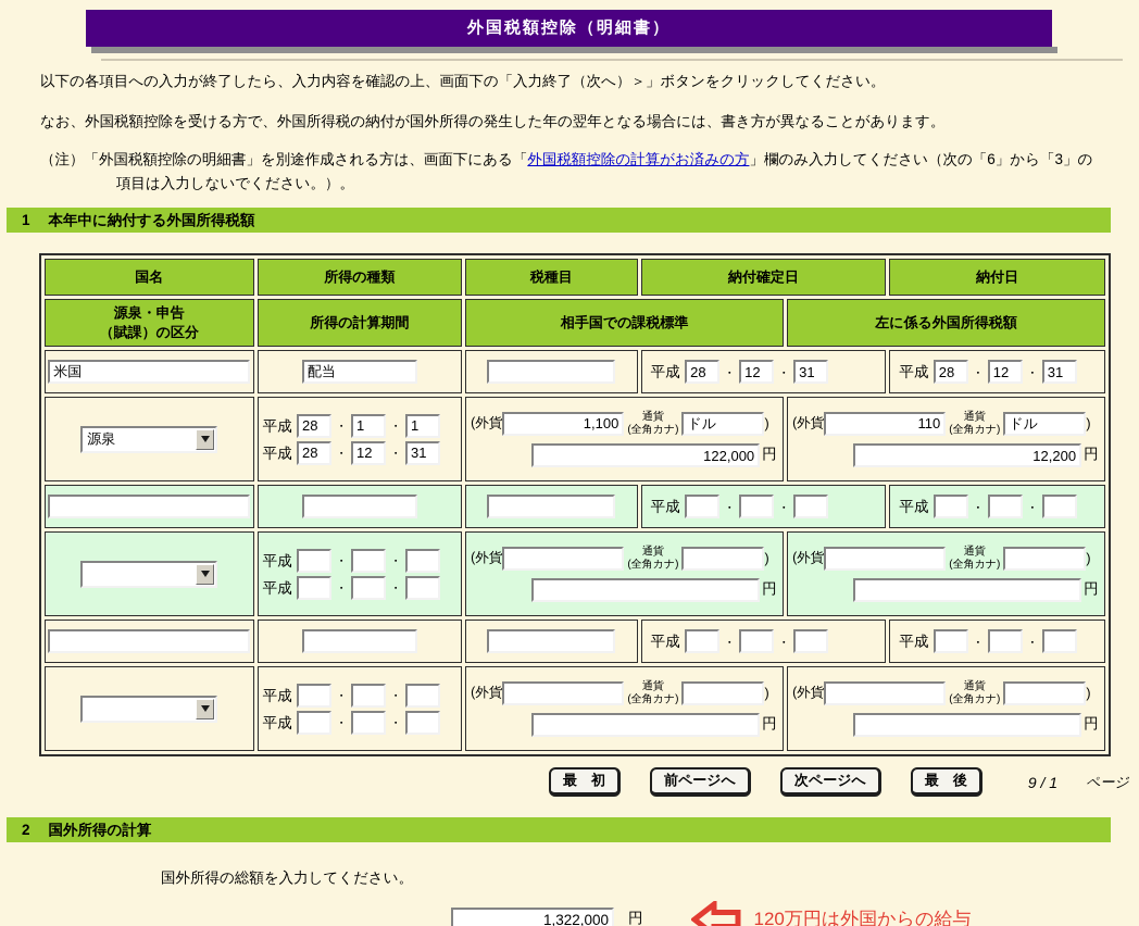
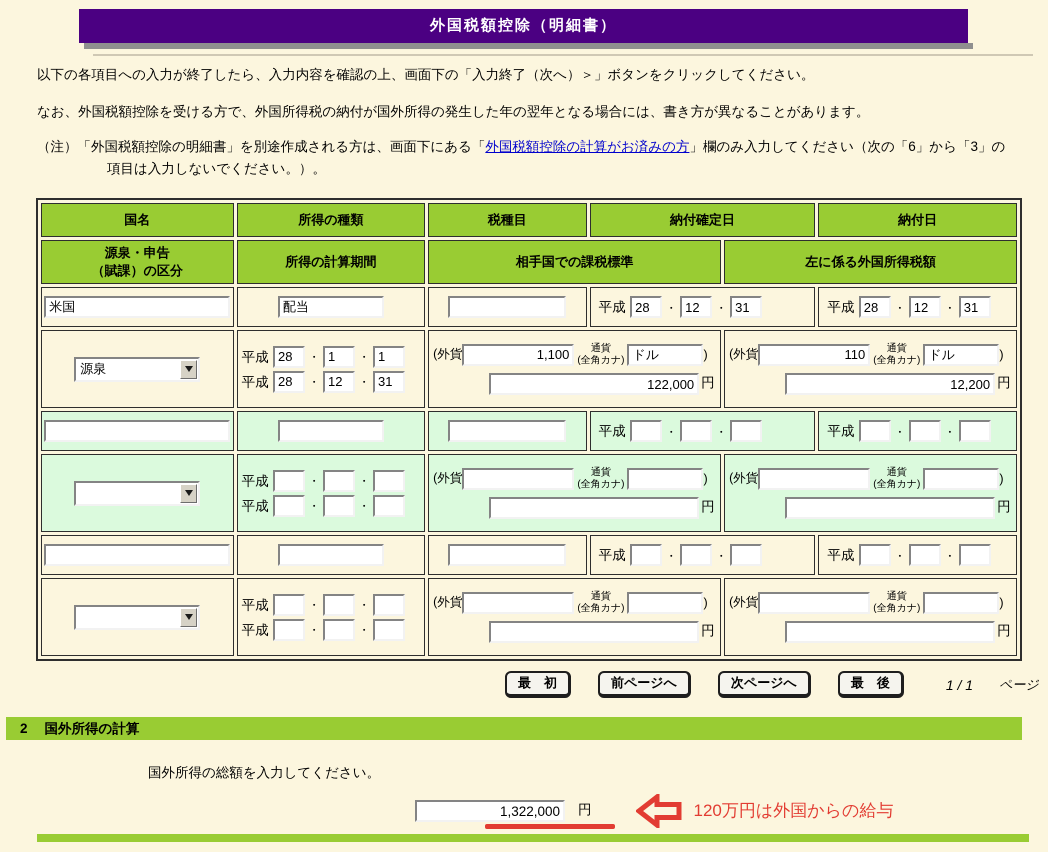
  外国税額控除（明細書）
  以下の各項目への入力が終了したら、入力内容を確認の上、画面下の「入力終了（次へ）＞」ボタンをクリックしてください。
  なお、外国税額控除を受ける方で、外国所得税の納付が国外所得の発生した年の翌年となる場合には、書き方が異なることがあります。
  （注）「外国税額控除の明細書」を別途作成される方は、画面下にある「外国税額控除の計算がお済みの方」欄のみ入力してください（次の「6」から「3」の
  項目は入力しないでください。）。
- 1 本年中に納付する外国所得税額
  国名	所得の種類	税種目	納付確定日	納付日
  源泉・申告 （賦課）の区分	所得の計算期間	相手国での課税標準	左に係る外国所得税額
  米国	配当		平成 28 ・ 12 ・ 31	平成 28 ・ 12 ・ 31
  源泉	平成 28 ・ 1 ・ 1 平成 28 ・ 12 ・ 31	(外貨 1,100 通貨(全角カナ) ドル ) 122,000 円	(外貨 110 通貨(全角カナ) ドル ) 12,200 円
  			平成 ・ ・	平成 ・ ・
  	平成 ・ ・ 平成 ・ ・	(外貨 通貨(全角カナ) ) 円	(外貨 通貨(全角カナ) ) 円
  			平成 ・ ・	平成 ・ ・
  	平成 ・ ・ 平成 ・ ・	(外貨 通貨(全角カナ) ) 円	(外貨 通貨(全角カナ) ) 円
  最 初
  前ページへ
  次ページへ
  最 後
- 9 / 1
+ 1 / 1
  ページ
  2 国外所得の計算
  国外所得の総額を入力してください。
  1,322,000
  円
  120万円は外国からの給与
